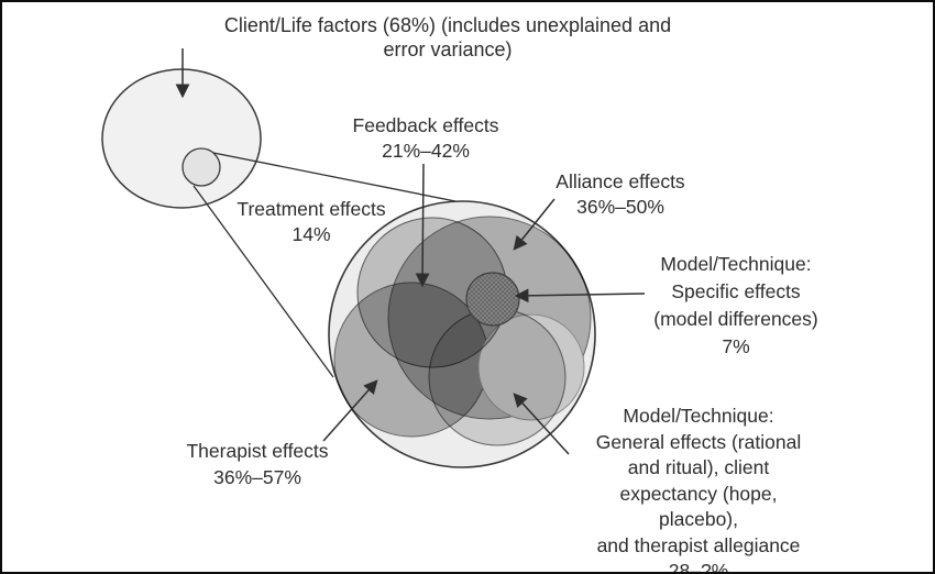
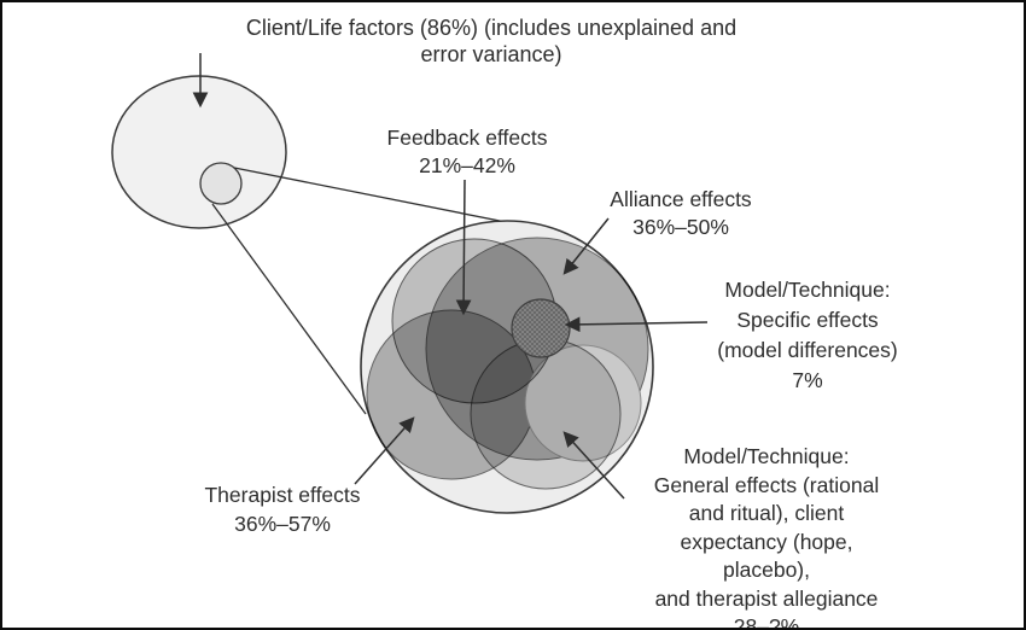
- Client/Life factors (68%) (includes unexplained and error variance)
+ Client/Life factors (86%) (includes unexplained and error variance)
  Feedback effects
  21%–42%
- Treatment effects
- 14%
  Alliance effects
  36%–50%
  Model/Technique:
  Specific effects
  (model differences)
  7%
  Therapist effects
  36%–57%
  Model/Technique:
  General effects (rational
  and ritual), client
  expectancy (hope, placebo),
  and therapist allegiance
  28–?%
